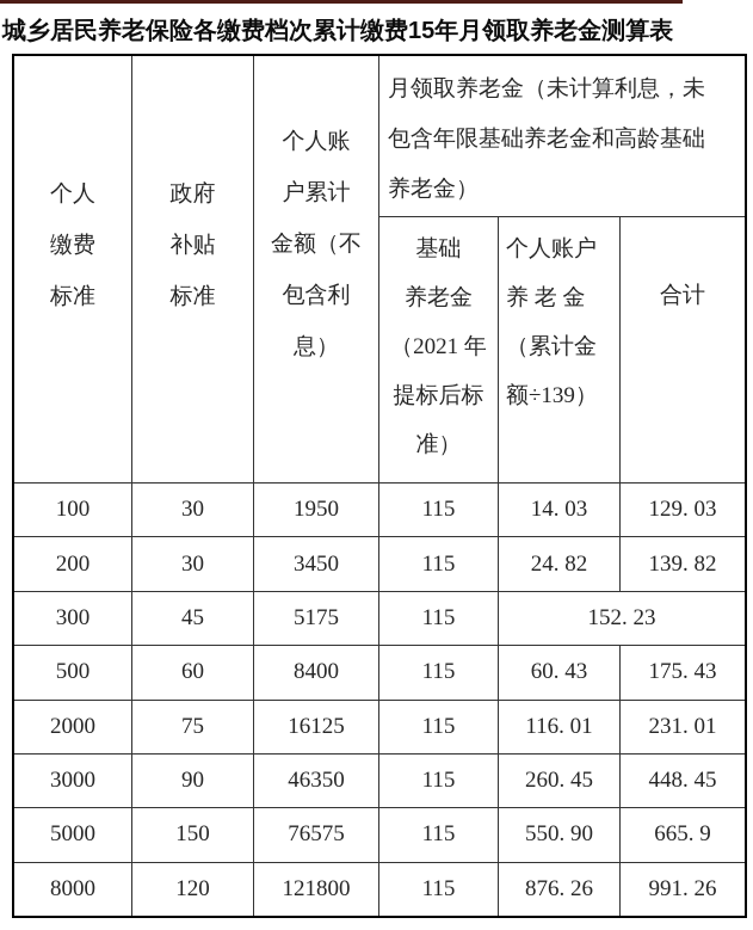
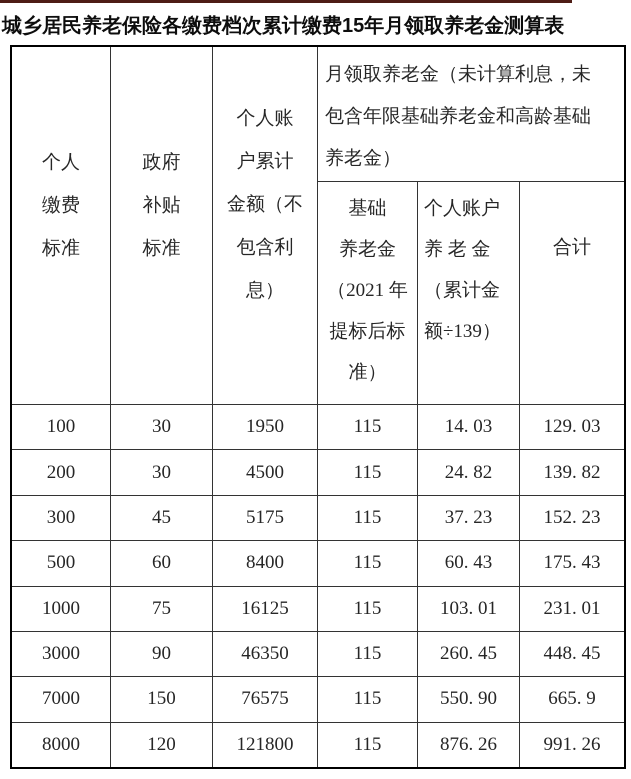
  城乡居民养老保险各缴费档次累计缴费15年月领取养老金测算表
  个人
  缴费
  标准
  政府
  补贴
  标准
  个人账
  户累计
  金额（不
  包含利
  息）
  月领取养老金（未计算利息，未
  包含年限基础养老金和高龄基础
  养老金）
  基础
  养老金
  （2021 年
  提标后标
  准）
  个人账户
  养 老 金
  （累计金
  额÷139）
  合计
  100
  30
  1950
  115
  14. 03
  129. 03
  200
  30
- 3450
+ 4500
  115
  24. 82
  139. 82
  300
  45
  5175
  115
+ 37. 23
  152. 23
  500
  60
  8400
  115
  60. 43
  175. 43
- 2000
+ 1000
  75
  16125
  115
- 116. 01
+ 103. 01
  231. 01
  3000
  90
  46350
  115
  260. 45
  448. 45
- 5000
+ 7000
  150
  76575
  115
  550. 90
  665. 9
  8000
  120
  121800
  115
  876. 26
  991. 26
